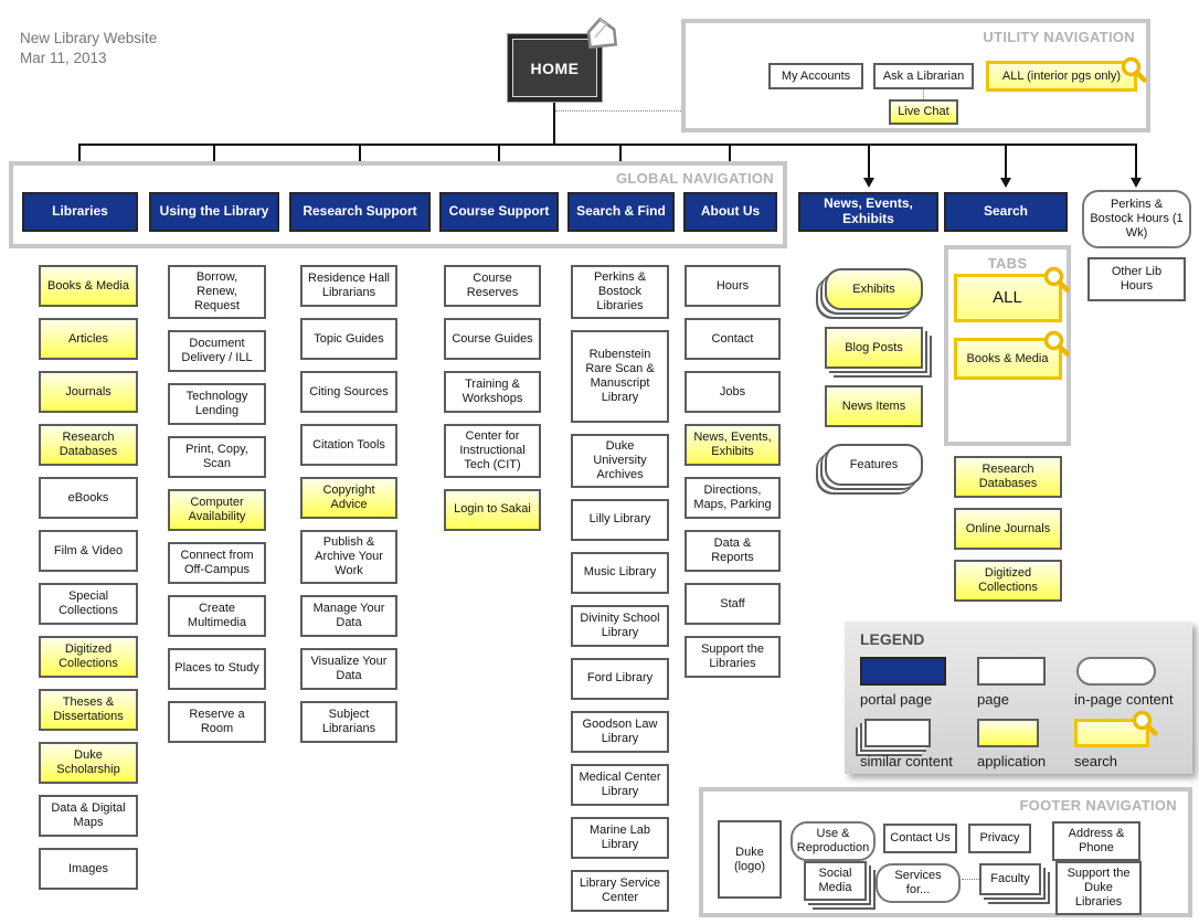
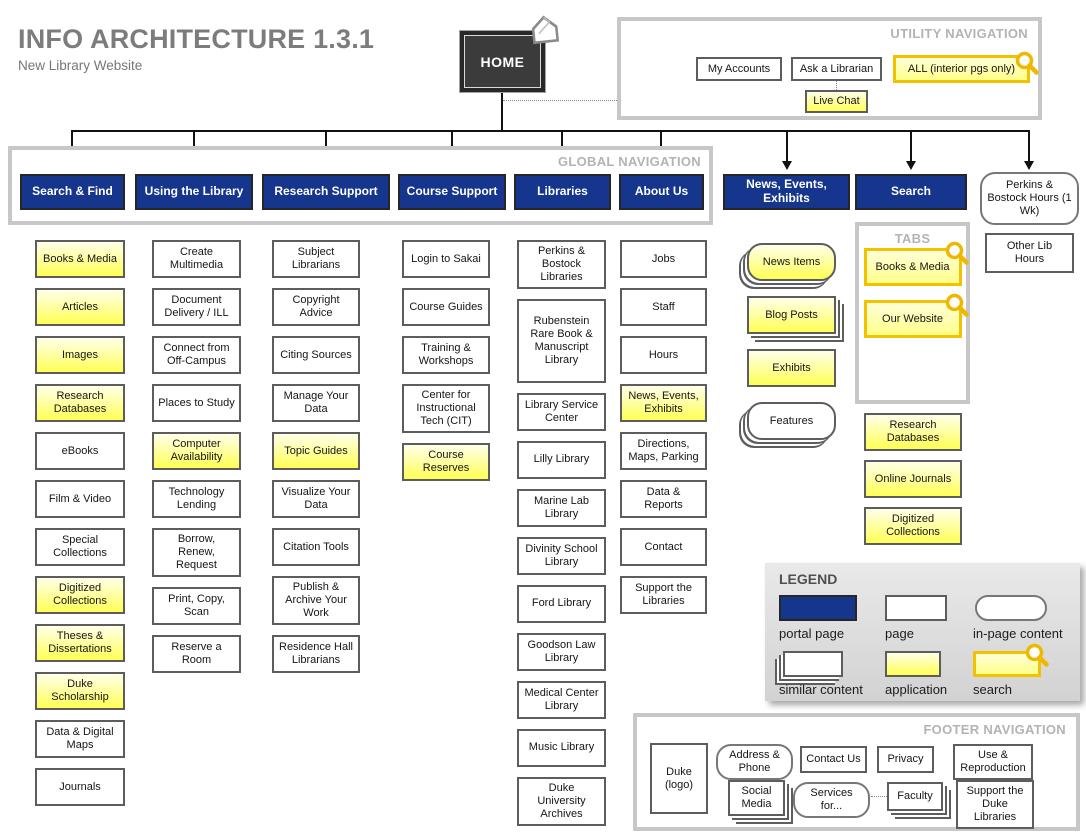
+ INFO ARCHITECTURE 1.3.1
  New Library Website
- Mar 11, 2013
  HOME
  UTILITY NAVIGATION
  My Accounts
  Ask a Librarian
  ALL (interior pgs only)
  Live Chat
  GLOBAL NAVIGATION
- Libraries
+ Search & Find
  Using the Library
  Research Support
  Course Support
- Search & Find
+ Libraries
  About Us
  News, Events, Exhibits
  Search
  Perkins & Bostock Hours (1 Wk)
  Other Lib Hours
  Books & Media
  Articles
- Journals
+ Images
  Research Databases
  eBooks
  Film & Video
  Special Collections
  Digitized Collections
  Theses & Dissertations
  Duke Scholarship
  Data & Digital Maps
- Images
+ Journals
- Borrow, Renew, Request
+ Create Multimedia
  Document Delivery / ILL
- Technology Lending
+ Connect from Off-Campus
- Print, Copy, Scan
+ Places to Study
  Computer Availability
- Connect from Off-Campus
+ Technology Lending
- Create Multimedia
+ Borrow, Renew, Request
- Places to Study
+ Print, Copy, Scan
  Reserve a Room
- Residence Hall Librarians
+ Subject Librarians
- Topic Guides
+ Copyright Advice
  Citing Sources
- Citation Tools
+ Manage Your Data
- Copyright Advice
+ Topic Guides
- Publish & Archive Your Work
+ Visualize Your Data
- Manage Your Data
+ Citation Tools
- Visualize Your Data
+ Publish & Archive Your Work
- Subject Librarians
+ Residence Hall Librarians
- Course Reserves
+ Login to Sakai
  Course Guides
  Training & Workshops
  Center for Instructional Tech (CIT)
- Login to Sakai
+ Course Reserves
  Perkins & Bostock Libraries
- Rubenstein Rare Scan & Manuscript Library
+ Rubenstein Rare Book & Manuscript Library
- Duke University Archives
+ Library Service Center
  Lilly Library
- Music Library
+ Marine Lab Library
  Divinity School Library
  Ford Library
  Goodson Law Library
  Medical Center Library
- Marine Lab Library
+ Music Library
- Library Service Center
+ Duke University Archives
- Hours
+ Jobs
- Contact
+ Staff
- Jobs
+ Hours
  News, Events, Exhibits
  Directions, Maps, Parking
  Data & Reports
- Staff
+ Contact
  Support the Libraries
- Exhibits
+ News Items
  Blog Posts
- News Items
+ Exhibits
  Features
  TABS
- ALL
  Books & Media
+ Our Website
  Research Databases
  Online Journals
  Digitized Collections
  LEGEND
  portal page
  page
  in-page content
  similar content
  application
  search
  FOOTER NAVIGATION
  Duke (logo)
- Use & Reproduction
+ Address & Phone
  Contact Us
  Privacy
- Address & Phone
+ Use & Reproduction
  Social Media
  Services for...
  Faculty
  Support the Duke Libraries
